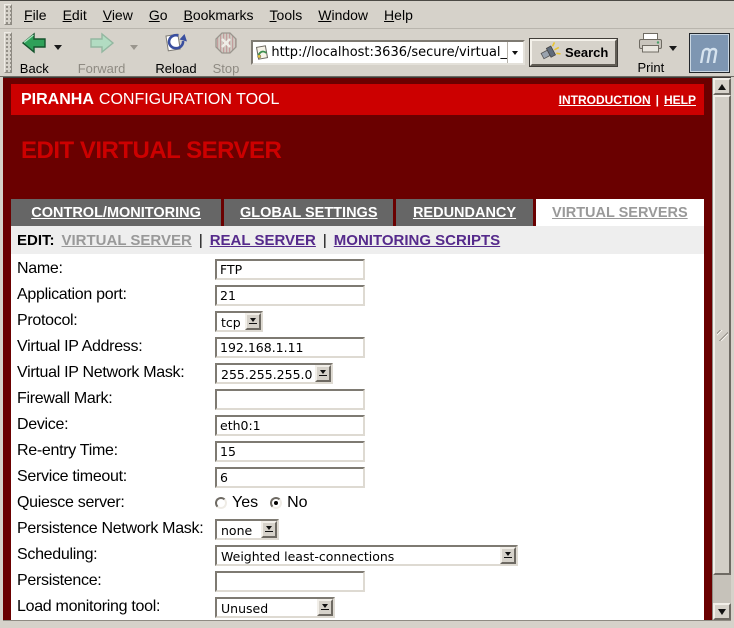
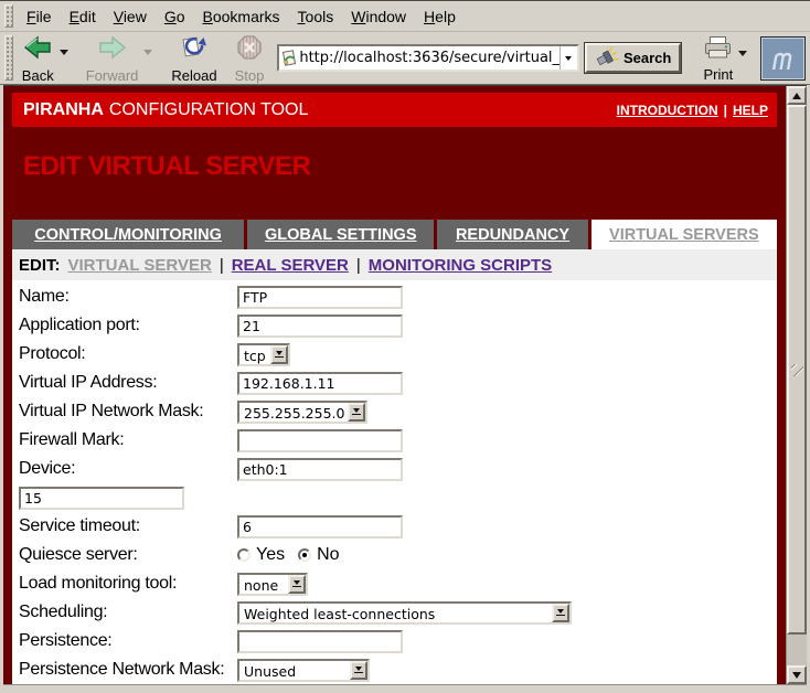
  File
  Edit
  View
  Go
  Bookmarks
  Tools
  Window
  Help
  Back
  Forward
  Reload
  Stop
  http://localhost:3636/secure/virtual_
  Search
  Print
  PIRANHA
  CONFIGURATION TOOL
  INTRODUCTION
  |
  HELP
  EDIT VIRTUAL SERVER
  CONTROL/MONITORING
  GLOBAL SETTINGS
  REDUNDANCY
  VIRTUAL SERVERS
  EDIT:
  VIRTUAL SERVER
  |
  REAL SERVER
  |
  MONITORING SCRIPTS
  Name:
  FTP
  Application port:
  21
  Protocol:
  tcp
  Virtual IP Address:
  192.168.1.11
  Virtual IP Network Mask:
  255.255.255.0
  Firewall Mark:
  Device:
  eth0:1
- Re-entry Time:
  15
  Service timeout:
  6
  Quiesce server:
  Yes
  No
- Persistence Network Mask:
+ Load monitoring tool:
  none
  Scheduling:
  Weighted least-connections
  Persistence:
- Load monitoring tool:
+ Persistence Network Mask:
  Unused
